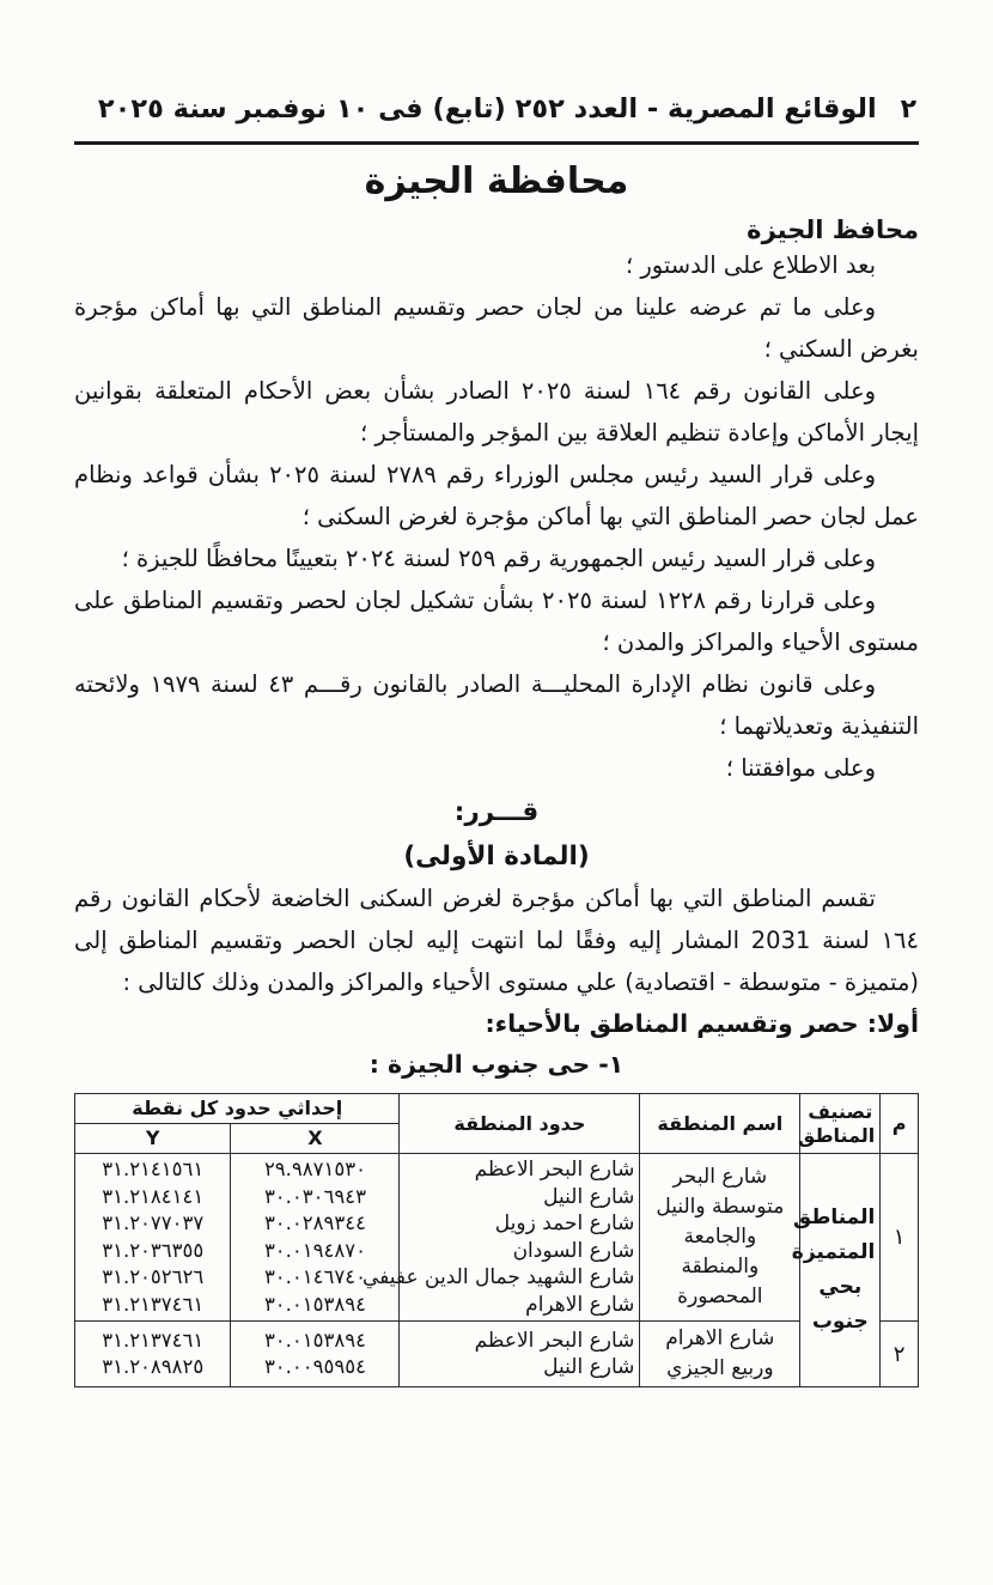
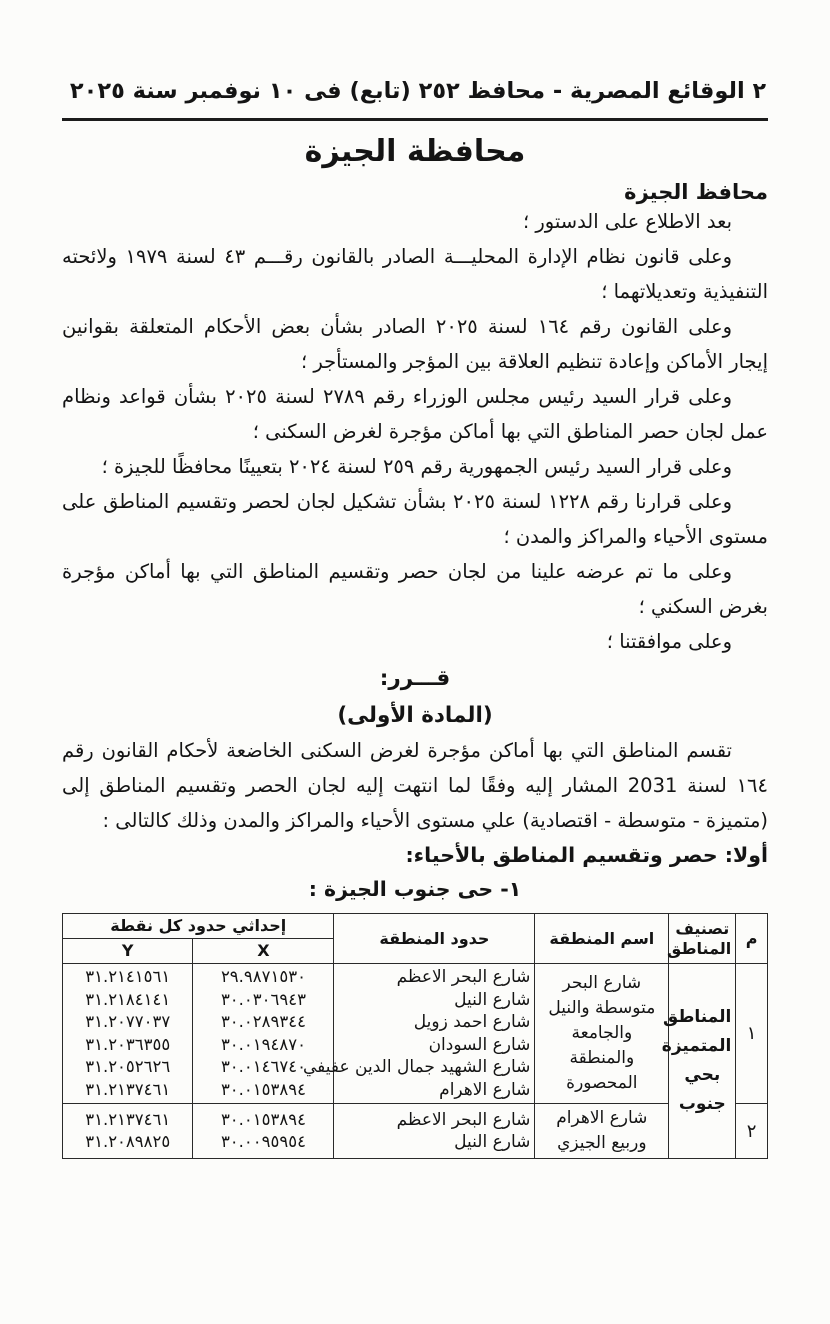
  ٢
- الوقائع المصرية - العدد ٢٥٢ (تابع) فى ١٠ نوفمبر سنة ٢٠٢٥
+ الوقائع المصرية - محافظ ٢٥٢ (تابع) فى ١٠ نوفمبر سنة ٢٠٢٥
  محافظة الجيزة
  محافظ الجيزة
  بعد الاطلاع على الدستور ؛
- وعلى ما تم عرضه علينا من لجان حصر وتقسيم المناطق التي بها أماكن مؤجرة بغرض السكني ؛
+ وعلى قانون نظام الإدارة المحليـــة الصادر بالقانون رقـــم ٤٣ لسنة ١٩٧٩ ولائحته التنفيذية وتعديلاتهما ؛
  وعلى القانون رقم ١٦٤ لسنة ٢٠٢٥ الصادر بشأن بعض الأحكام المتعلقة بقوانين إيجار الأماكن وإعادة تنظيم العلاقة بين المؤجر والمستأجر ؛
  وعلى قرار السيد رئيس مجلس الوزراء رقم ٢٧٨٩ لسنة ٢٠٢٥ بشأن قواعد ونظام عمل لجان حصر المناطق التي بها أماكن مؤجرة لغرض السكنى ؛
  وعلى قرار السيد رئيس الجمهورية رقم ٢٥٩ لسنة ٢٠٢٤ بتعيينًا محافظًا للجيزة ؛
  وعلى قرارنا رقم ١٢٢٨ لسنة ٢٠٢٥ بشأن تشكيل لجان لحصر وتقسيم المناطق على مستوى الأحياء والمراكز والمدن ؛
- وعلى قانون نظام الإدارة المحليـــة الصادر بالقانون رقـــم ٤٣ لسنة ١٩٧٩ ولائحته التنفيذية وتعديلاتهما ؛
+ وعلى ما تم عرضه علينا من لجان حصر وتقسيم المناطق التي بها أماكن مؤجرة بغرض السكني ؛
  وعلى موافقتنا ؛
  قـــرر:
  (المادة الأولى)
  تقسم المناطق التي بها أماكن مؤجرة لغرض السكنى الخاضعة لأحكام القانون رقم ١٦٤ لسنة 2031 المشار إليه وفقًا لما انتهت إليه لجان الحصر وتقسيم المناطق إلى (متميزة - متوسطة - اقتصادية) علي مستوى الأحياء والمراكز والمدن وذلك كالتالى :
  أولا: حصر وتقسيم المناطق بالأحياء:
  ١- حى جنوب الجيزة :
  م	تصنيف المناطق	اسم المنطقة	حدود المنطقة	إحداثي حدود كل نقطة
  X	Y
  ١	المناطق المتميزة بحي جنوب	شارع البحر متوسطة والنيل والجامعة والمنطقة المحصورة	شارع البحر الاعظم شارع النيل شارع احمد زويل شارع السودان شارع الشهيد جمال الدين عفيفي شارع الاهرام	٢٩.٩٨٧١٥٣٠ ٣٠.٠٣٠٦٩٤٣ ٣٠.٠٢٨٩٣٤٤ ٣٠.٠١٩٤٨٧٠ ٣٠.٠١٤٦٧٤٠ ٣٠.٠١٥٣٨٩٤	٣١.٢١٤١٥٦١ ٣١.٢١٨٤١٤١ ٣١.٢٠٧٧٠٣٧ ٣١.٢٠٣٦٣٥٥ ٣١.٢٠٥٢٦٢٦ ٣١.٢١٣٧٤٦١
  ٢	شارع الاهرام وربيع الجيزي	شارع البحر الاعظم شارع النيل	٣٠.٠١٥٣٨٩٤ ٣٠.٠٠٩٥٩٥٤	٣١.٢١٣٧٤٦١ ٣١.٢٠٨٩٨٢٥
